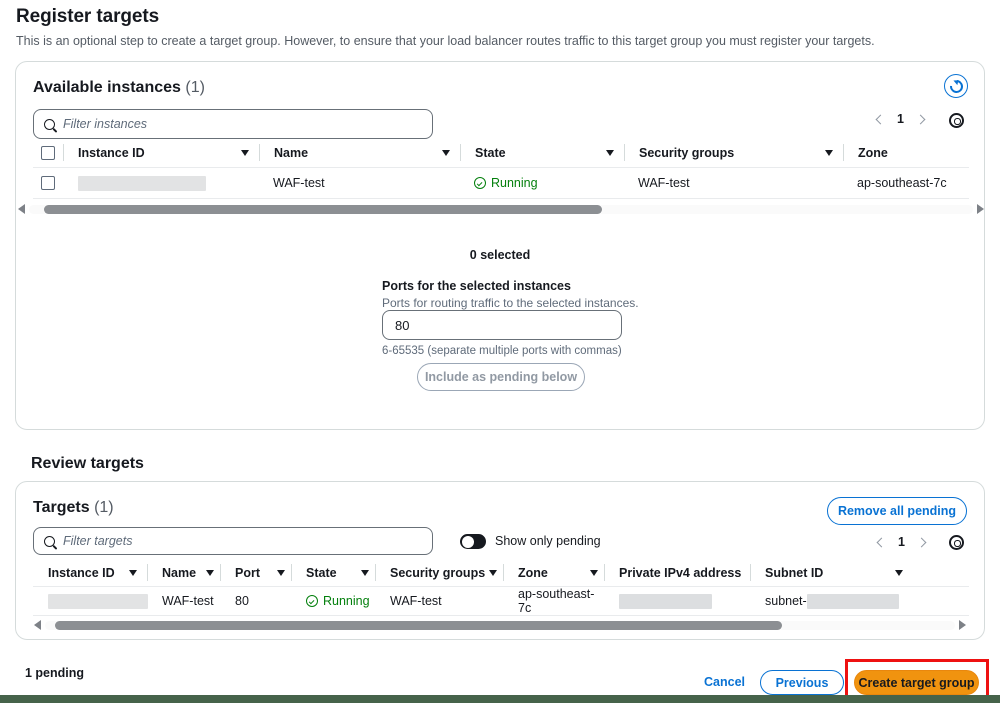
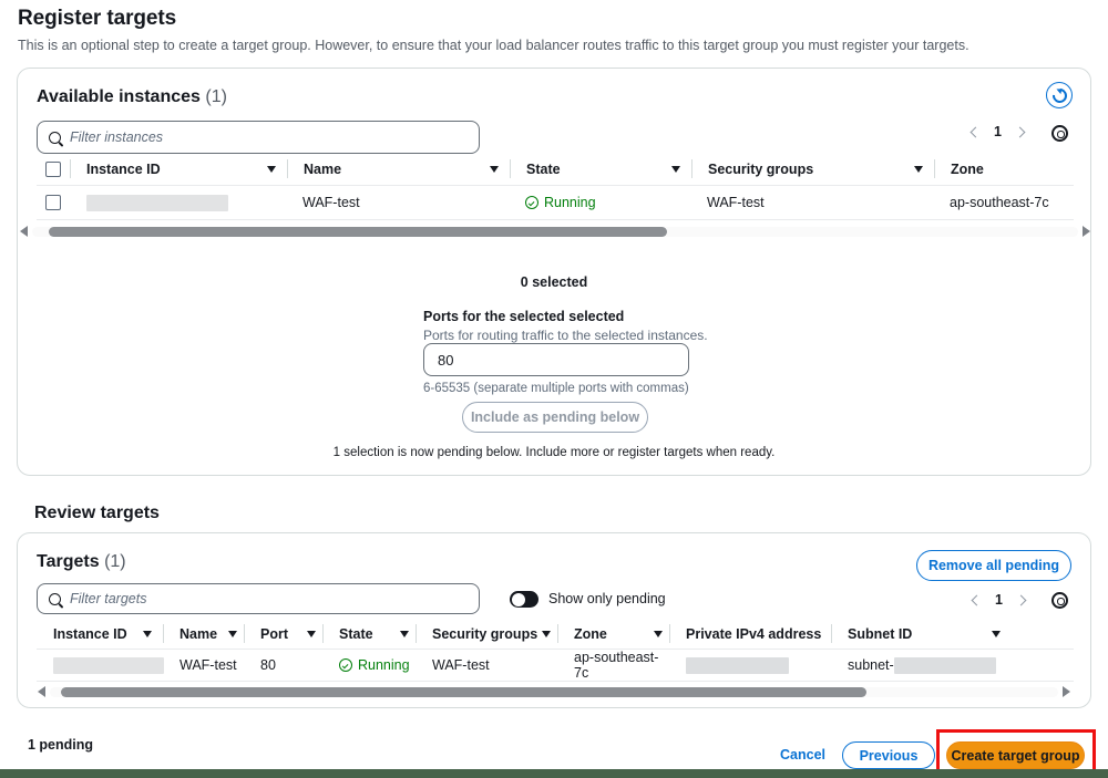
  Register targets
  This is an optional step to create a target group. However, to ensure that your load balancer routes traffic to this target group you must register your targets.
  Available instances (1)
  Filter instances
  1
  Instance ID
  Name
  State
  Security groups
  Zone
  WAF-test
  Running
  WAF-test
  ap-southeast-7c
  0 selected
- Ports for the selected instances
+ Ports for the selected selected
  Ports for routing traffic to the selected instances.
  80
  6-65535 (separate multiple ports with commas)
  Include as pending below
+ 1 selection is now pending below. Include more or register targets when ready.
  Review targets
  Targets (1)
  Remove all pending
  Filter targets
  Show only pending
  1
  Instance ID
  Name
  Port
  State
  Security groups
  Zone
  Private IPv4 address
  Subnet ID
  WAF-test
  80
  Running
  WAF-test
  ap-southeast-7c
  subnet-
  1 pending
  Cancel
  Previous
  Create target group
